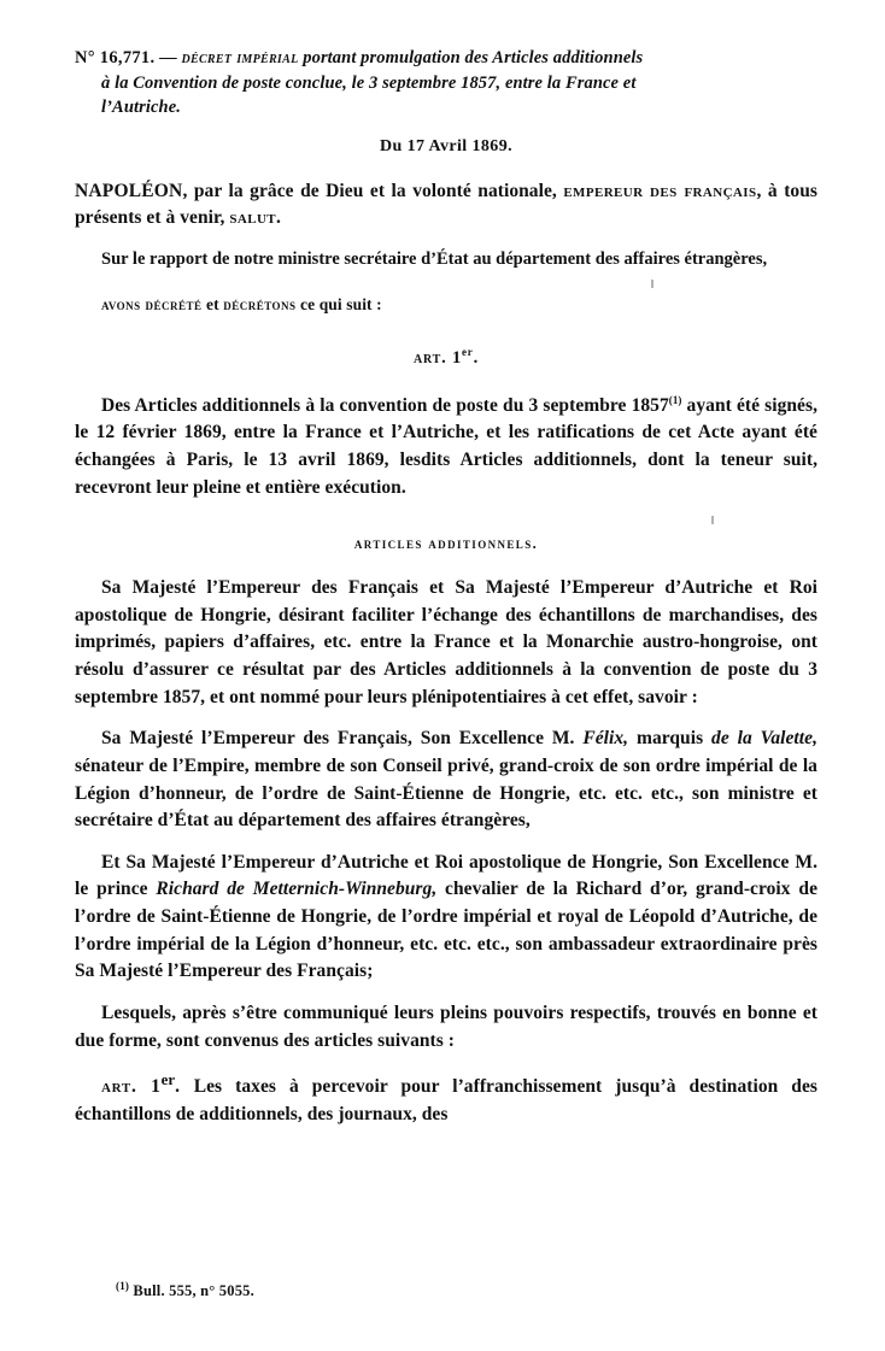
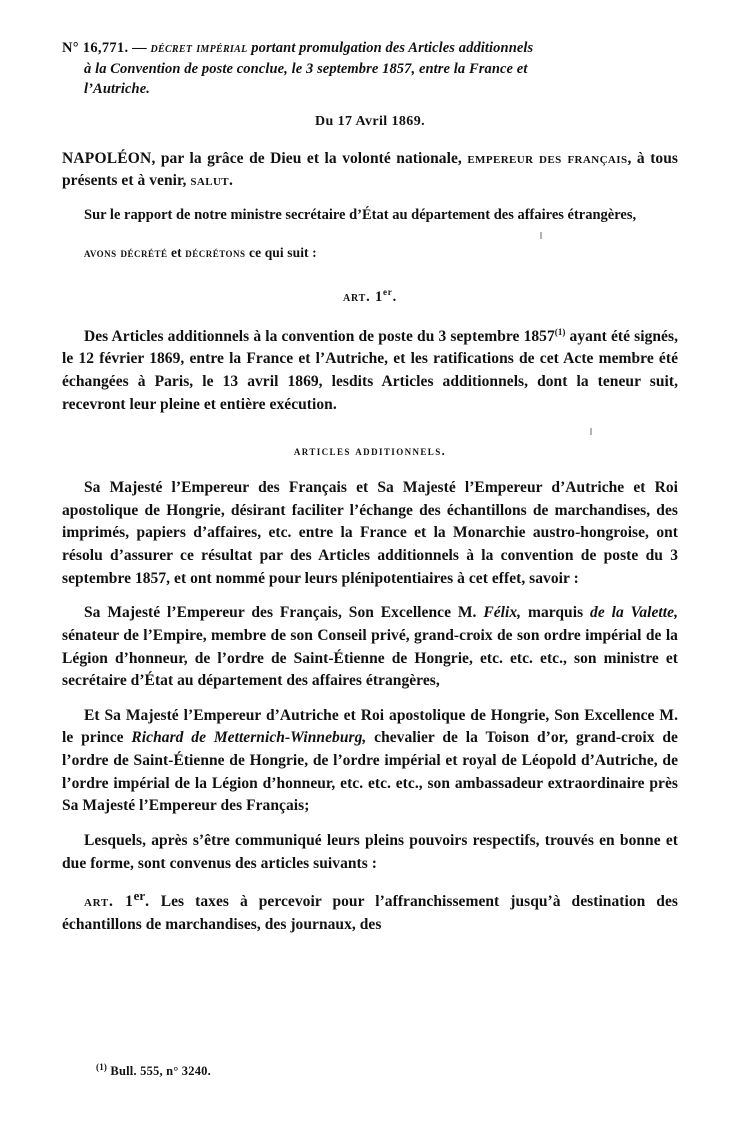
  N° 16,771. — décret impérial portant promulgation des Articles additionnels
  à la Convention de poste conclue, le 3 septembre 1857, entre la France et
  l’Autriche.
  Du 17 Avril 1869.
  NAPOLÉON, par la grâce de Dieu et la volonté nationale, empereur des français, à tous présents et à venir, salut.
  Sur le rapport de notre ministre secrétaire d’État au département des affaires étrangères,
  avons décrété et décrétons ce qui suit :
  art. 1er.
- Des Articles additionnels à la convention de poste du 3 septembre 1857(1) ayant été signés, le 12 février 1869, entre la France et l’Autriche, et les ratifications de cet Acte ayant été échangées à Paris, le 13 avril 1869, lesdits Articles additionnels, dont la teneur suit, recevront leur pleine et entière exécution.
+ Des Articles additionnels à la convention de poste du 3 septembre 1857(1) ayant été signés, le 12 février 1869, entre la France et l’Autriche, et les ratifications de cet Acte membre été échangées à Paris, le 13 avril 1869, lesdits Articles additionnels, dont la teneur suit, recevront leur pleine et entière exécution.
  articles additionnels.
  Sa Majesté l’Empereur des Français et Sa Majesté l’Empereur d’Autriche et Roi apostolique de Hongrie, désirant faciliter l’échange des échantillons de marchandises, des imprimés, papiers d’affaires, etc. entre la France et la Monarchie austro-hongroise, ont résolu d’assurer ce résultat par des Articles additionnels à la convention de poste du 3 septembre 1857, et ont nommé pour leurs plénipotentiaires à cet effet, savoir :
  Sa Majesté l’Empereur des Français, Son Excellence M. Félix, marquis de la Valette, sénateur de l’Empire, membre de son Conseil privé, grand-croix de son ordre impérial de la Légion d’honneur, de l’ordre de Saint-Étienne de Hongrie, etc. etc. etc., son ministre et secrétaire d’État au département des affaires étrangères,
- Et Sa Majesté l’Empereur d’Autriche et Roi apostolique de Hongrie, Son Excellence M. le prince Richard de Metternich-Winneburg, chevalier de la Richard d’or, grand-croix de l’ordre de Saint-Étienne de Hongrie, de l’ordre impérial et royal de Léopold d’Autriche, de l’ordre impérial de la Légion d’honneur, etc. etc. etc., son ambassadeur extraordinaire près Sa Majesté l’Empereur des Français;
+ Et Sa Majesté l’Empereur d’Autriche et Roi apostolique de Hongrie, Son Excellence M. le prince Richard de Metternich-Winneburg, chevalier de la Toison d’or, grand-croix de l’ordre de Saint-Étienne de Hongrie, de l’ordre impérial et royal de Léopold d’Autriche, de l’ordre impérial de la Légion d’honneur, etc. etc. etc., son ambassadeur extraordinaire près Sa Majesté l’Empereur des Français;
  Lesquels, après s’être communiqué leurs pleins pouvoirs respectifs, trouvés en bonne et due forme, sont convenus des articles suivants :
- art. 1er. Les taxes à percevoir pour l’affranchissement jusqu’à destination des échantillons de additionnels, des journaux, des
+ art. 1er. Les taxes à percevoir pour l’affranchissement jusqu’à destination des échantillons de marchandises, des journaux, des
- (1) Bull. 555, n° 5055.
+ (1) Bull. 555, n° 3240.
